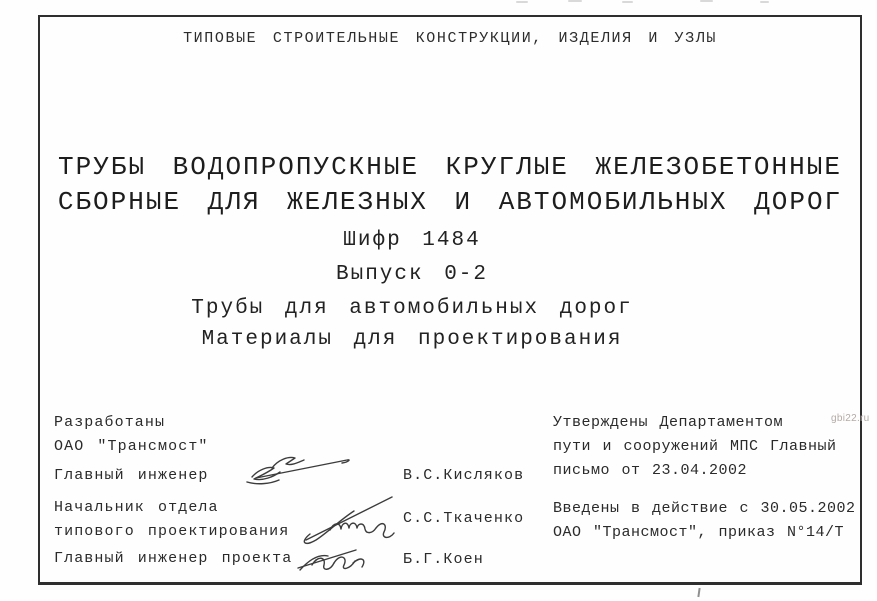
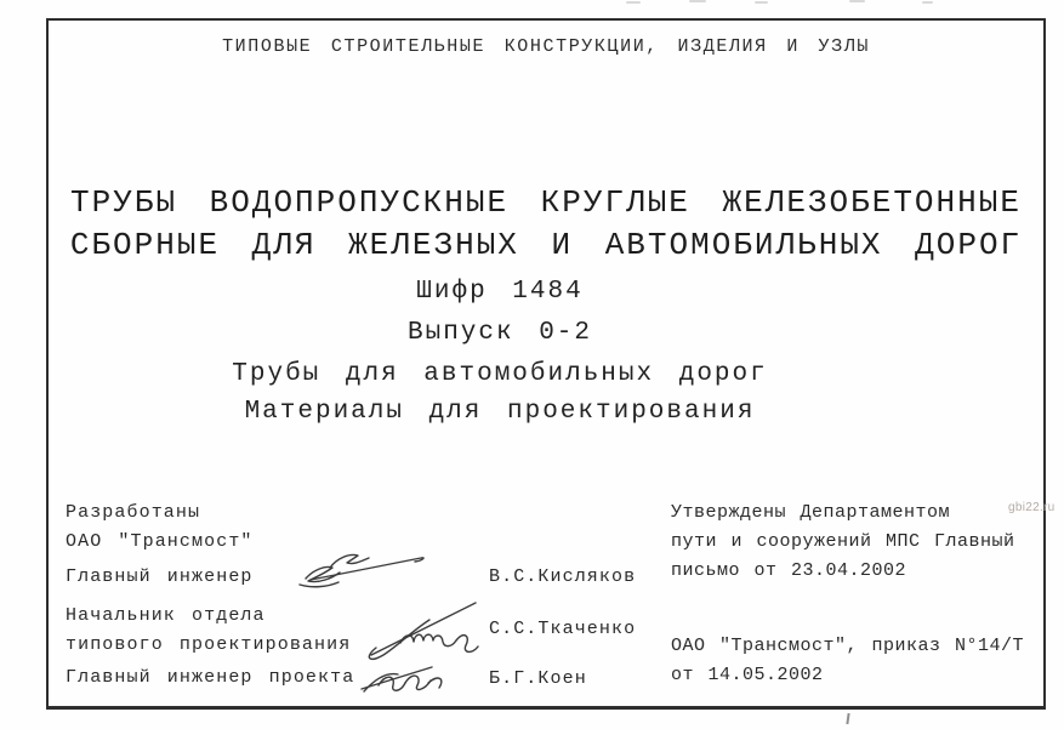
  ТИПОВЫЕ СТРОИТЕЛЬНЫЕ КОНСТРУКЦИИ, ИЗДЕЛИЯ И УЗЛЫ
  ТРУБЫ ВОДОПРОПУСКНЫЕ КРУГЛЫЕ ЖЕЛЕЗОБЕТОННЫЕ
  СБОРНЫЕ ДЛЯ ЖЕЛЕЗНЫХ И АВТОМОБИЛЬНЫХ ДОРОГ
  Шифр 1484
  Выпуск 0-2
  Трубы для автомобильных дорог
  Материалы для проектирования
  Разработаны
  ОАО "Трансмост"
  Главный инженер
  Начальник отдела
  типового проектирования
  Главный инженер проекта
  В.С.Кисляков
  С.С.Ткаченко
  Б.Г.Коен
  Утверждены Департаментом
  пути и сооружений МПС Главный
  письмо от 23.04.2002
- Введены в действие с 30.05.2002
  ОАО "Трансмост", приказ N°14/Т
+ от 14.05.2002
  gbi22.ru
